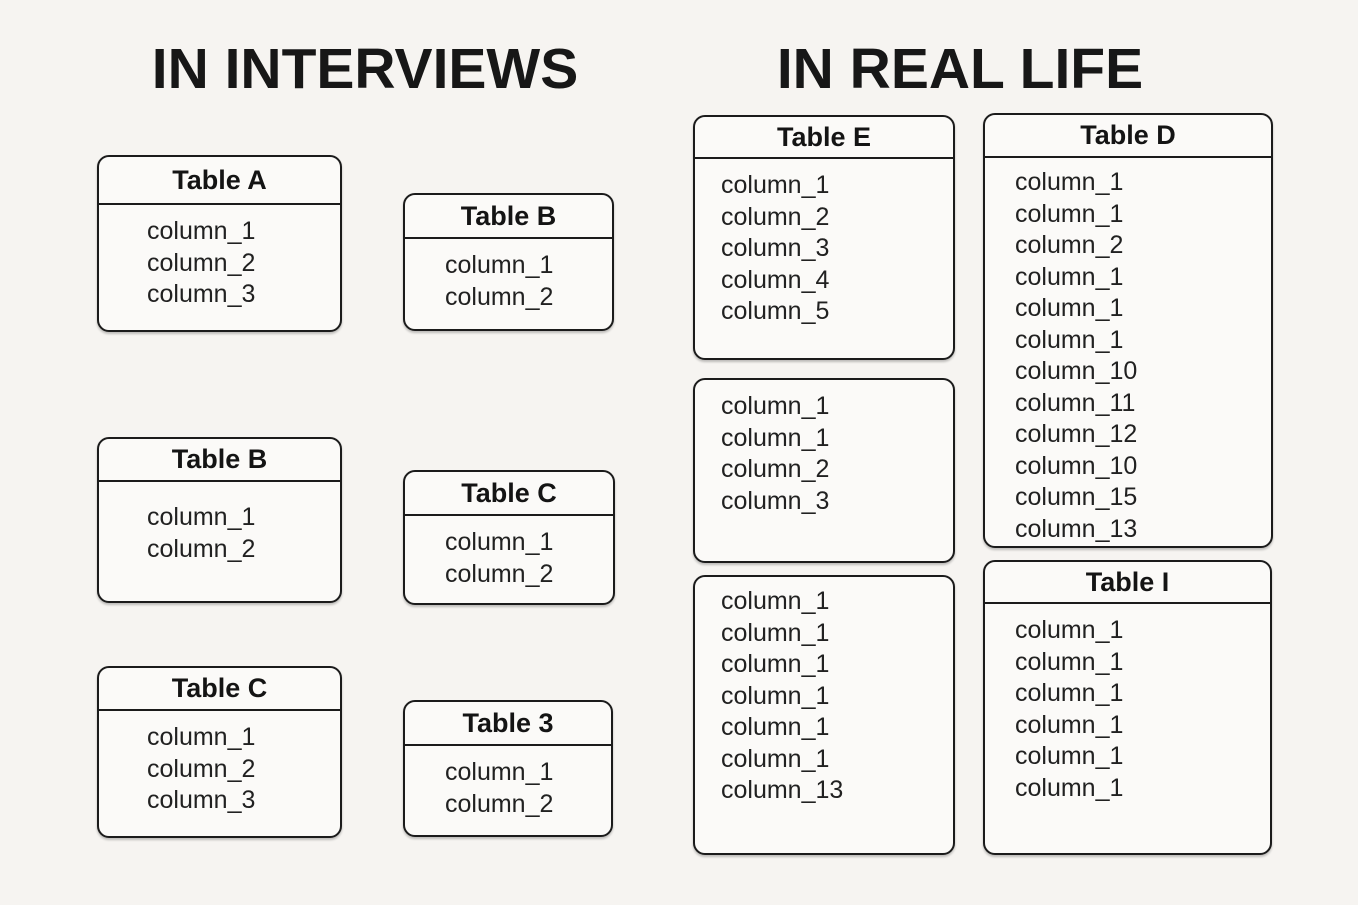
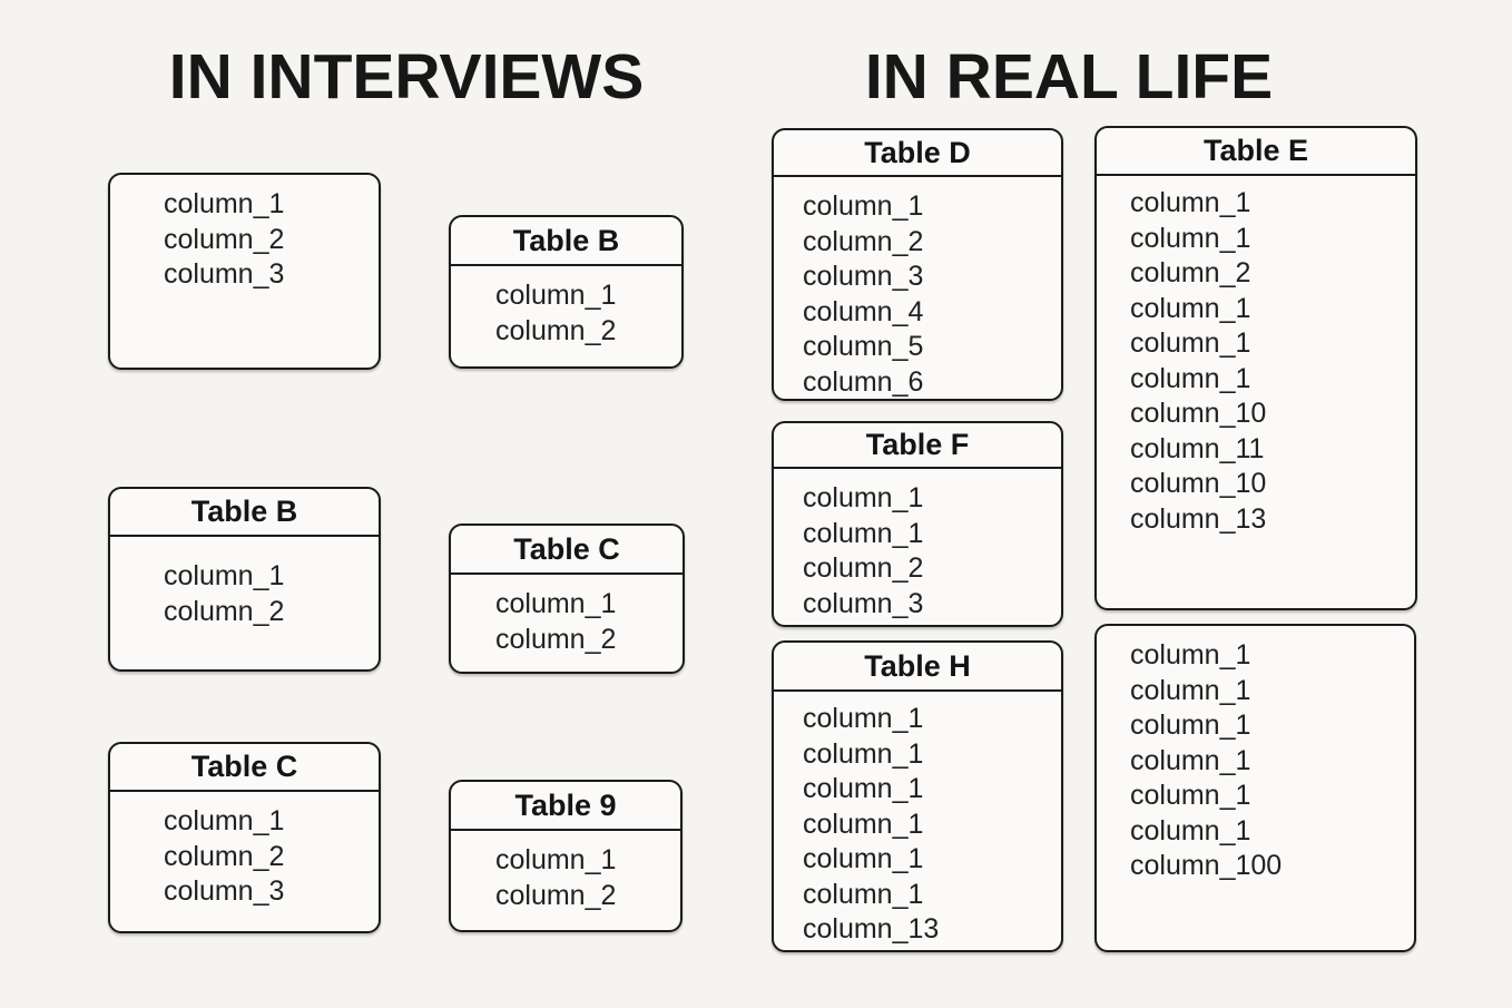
  IN INTERVIEWS
  IN REAL LIFE
- Table A
  column_1
  column_2
  column_3
  Table B
  column_1
  column_2
  Table B
  column_1
  column_2
  Table C
  column_1
  column_2
  Table C
  column_1
  column_2
  column_3
- Table 3
+ Table 9
  column_1
  column_2
- Table E
+ Table D
  column_1
  column_2
  column_3
  column_4
  column_5
+ column_6
- Table D
+ Table E
  column_1
  column_1
  column_2
  column_1
  column_1
  column_1
  column_10
  column_11
- column_12
  column_10
- column_15
  column_13
+ Table F
  column_1
  column_1
  column_2
  column_3
+ Table H
  column_1
  column_1
  column_1
  column_1
  column_1
  column_1
  column_13
- Table I
  column_1
  column_1
  column_1
  column_1
  column_1
  column_1
+ column_100
